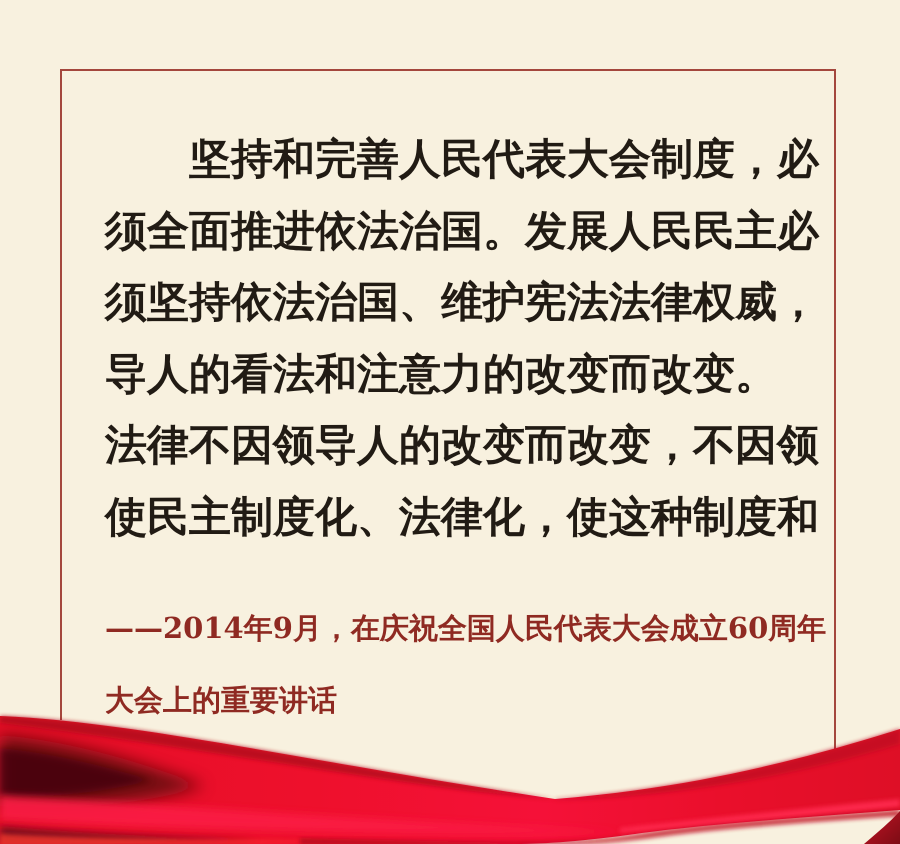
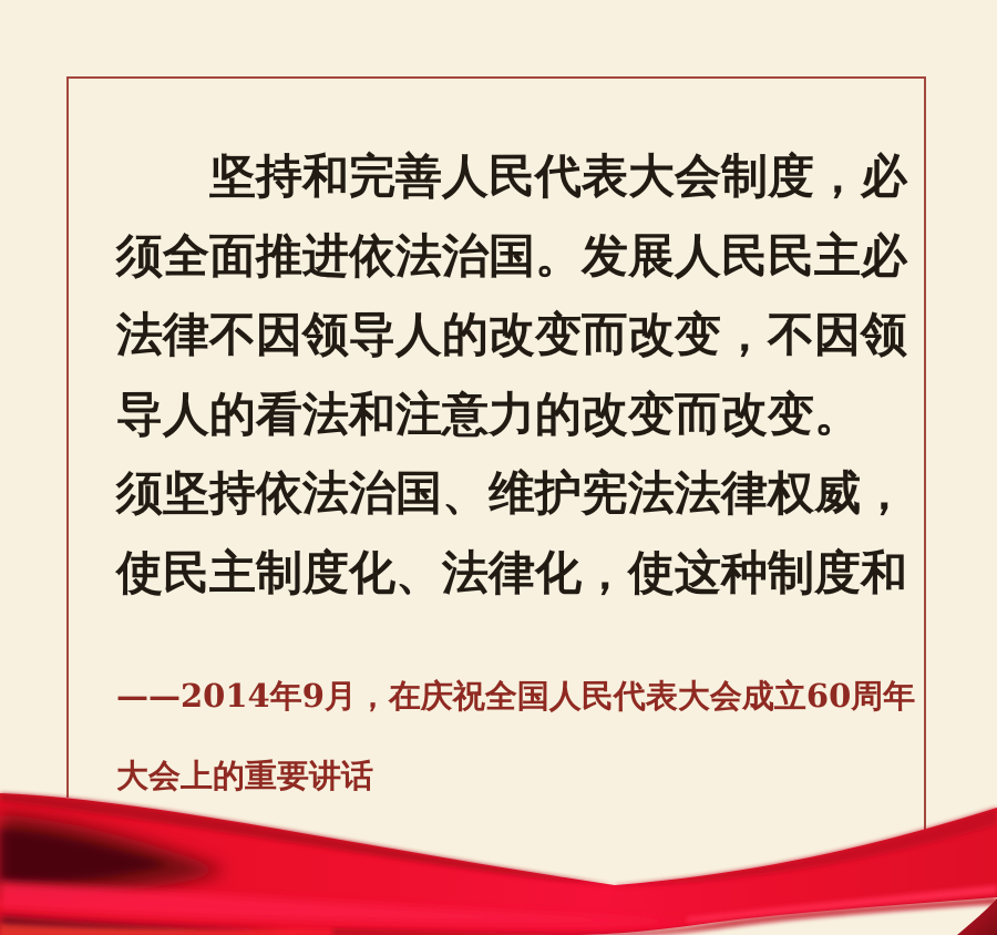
  坚持和完善人民代表大会制度，必
  须全面推进依法治国。发展人民民主必
- 须坚持依法治国、维护宪法法律权威，
+ 法律不因领导人的改变而改变，不因领
  导人的看法和注意力的改变而改变。
- 法律不因领导人的改变而改变，不因领
+ 须坚持依法治国、维护宪法法律权威，
  使民主制度化、法律化，使这种制度和
  ——2014年9月，在庆祝全国人民代表大会成立60周年
  大会上的重要讲话
